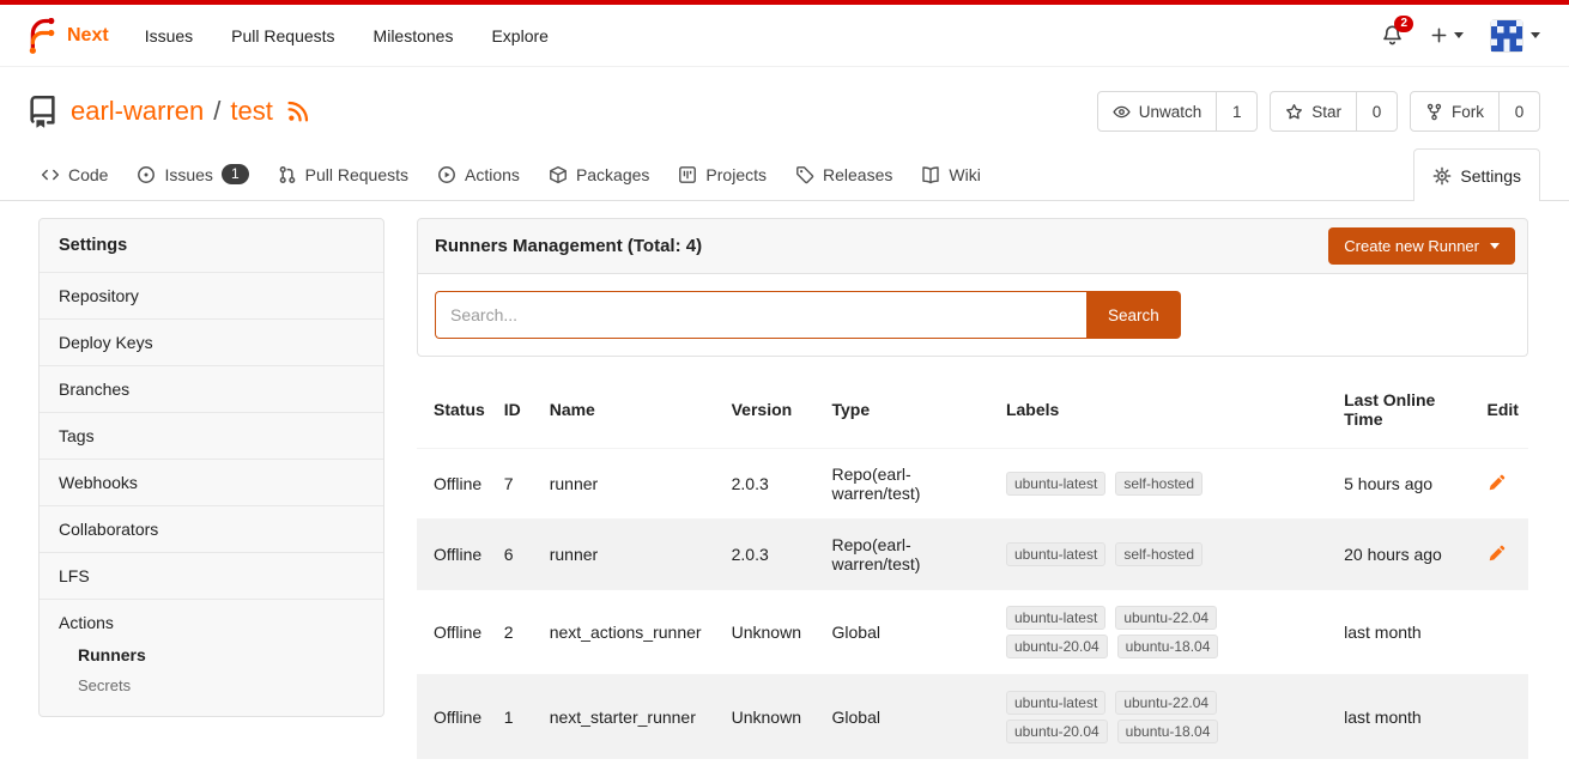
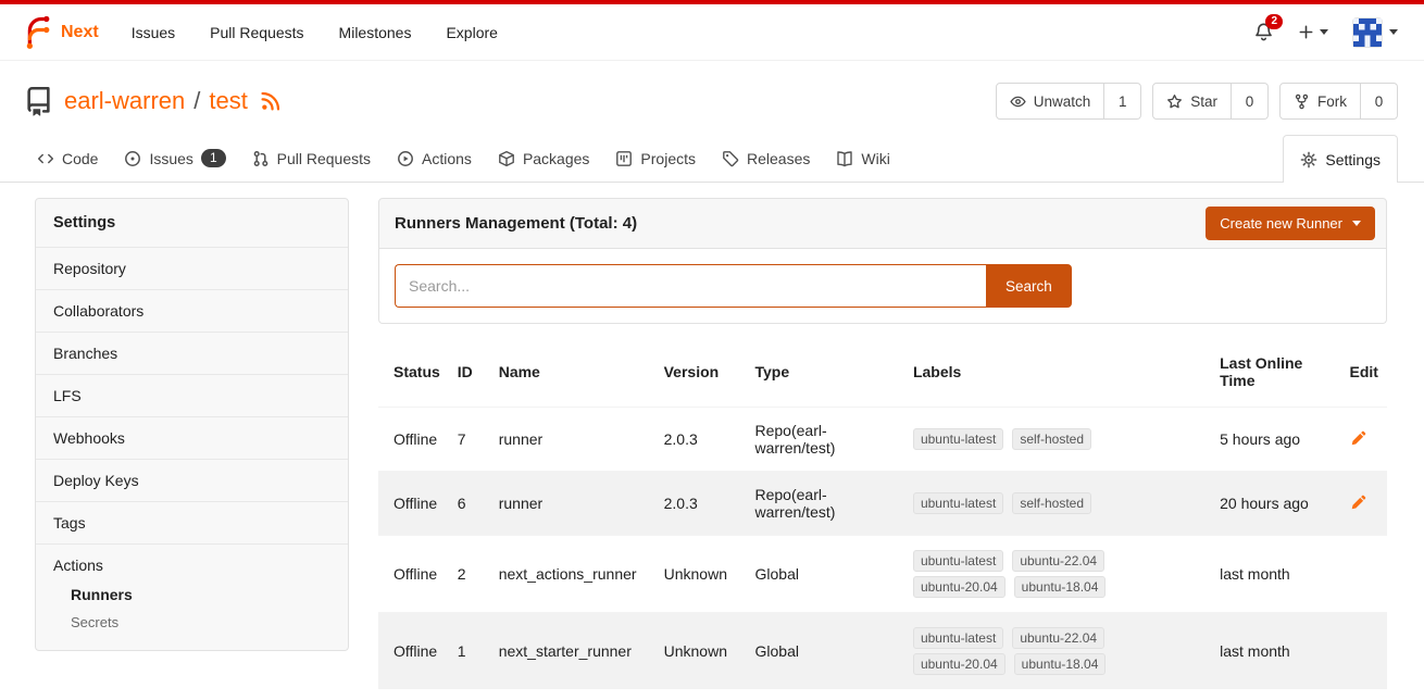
  Next
  Issues
  Pull Requests
  Milestones
  Explore
  2
  earl-warren
  /
  test
  Unwatch
  1
  Star
  0
  Fork
  0
  Code
  Issues
  1
  Pull Requests
  Actions
  Packages
  Projects
  Releases
  Wiki
  Settings
  Settings
  Repository
- Deploy Keys
+ Collaborators
  Branches
- Tags
+ LFS
  Webhooks
- Collaborators
+ Deploy Keys
- LFS
+ Tags
  Actions
  Runners
  Secrets
  Runners Management (Total: 4)
  Create new Runner
  Search...
  Search
  Status	ID	Name	Version	Type	Labels	Last Online Time	Edit
  Offline	7	runner	2.0.3	Repo(earl-warren/test)	ubuntu-latest self-hosted	5 hours ago
  Offline	6	runner	2.0.3	Repo(earl-warren/test)	ubuntu-latest self-hosted	20 hours ago
  Offline	2	next_actions_runner	Unknown	Global	ubuntu-latest ubuntu-22.04ubuntu-20.04 ubuntu-18.04	last month
  Offline	1	next_starter_runner	Unknown	Global	ubuntu-latest ubuntu-22.04ubuntu-20.04 ubuntu-18.04	last month
